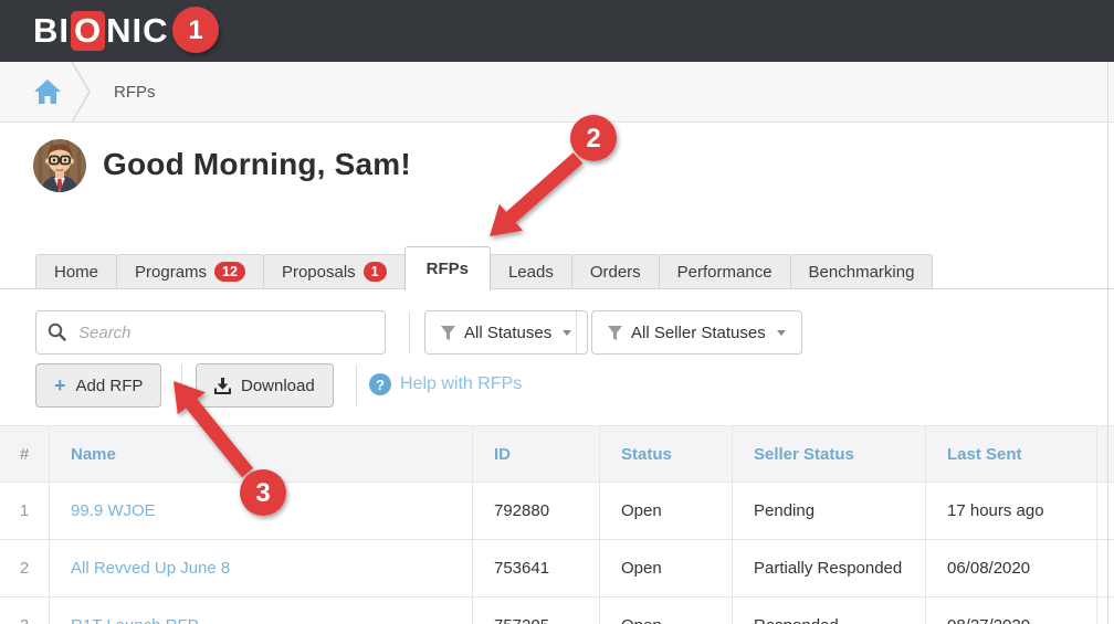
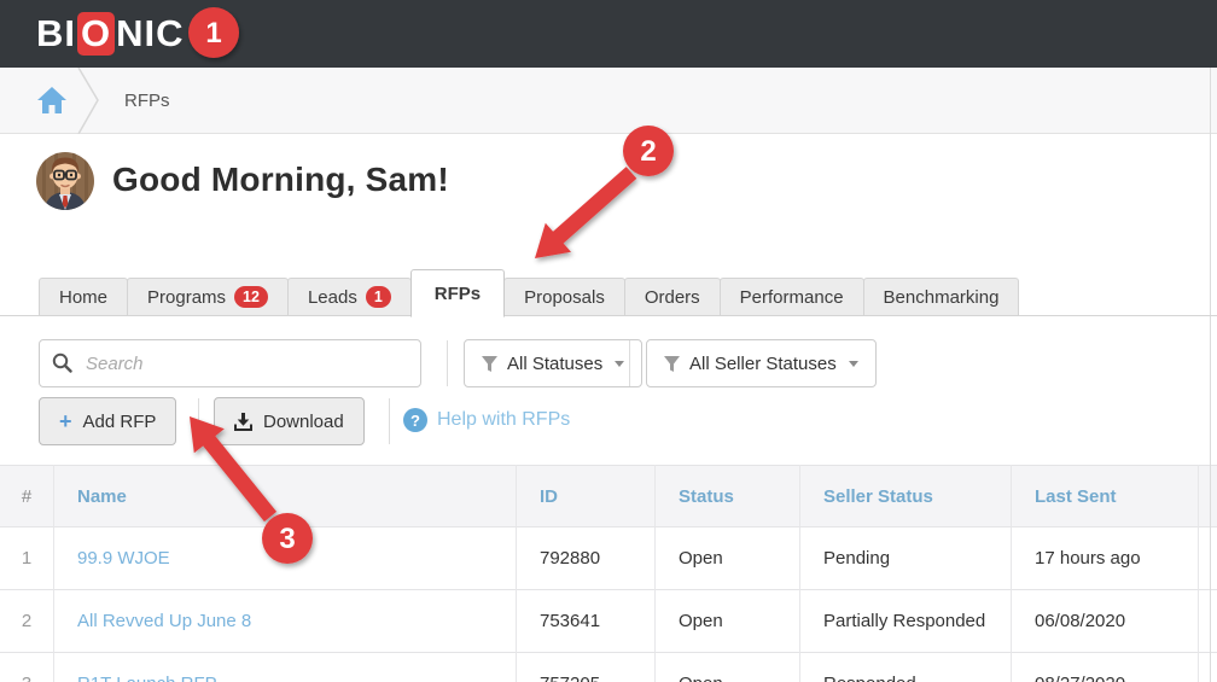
  BI
  O
  NIC
  RFPs
  Good Morning, Sam!
  Home
  Programs
  12
- Proposals
+ Leads
  1
  RFPs
- Leads
+ Proposals
  Orders
  Performance
  Benchmarking
  Search
  All Statuses
  All Seller Statuses
  +
  Add RFP
  Download
  ?
  Help with RFPs
  #
  Name
  ID
  Status
  Seller Status
  Last Sent
  1
  99.9 WJOE
  792880
  Open
  Pending
  17 hours ago
  2
  All Revved Up June 8
  753641
  Open
  Partially Responded
  06/08/2020
  1
  2
  3
